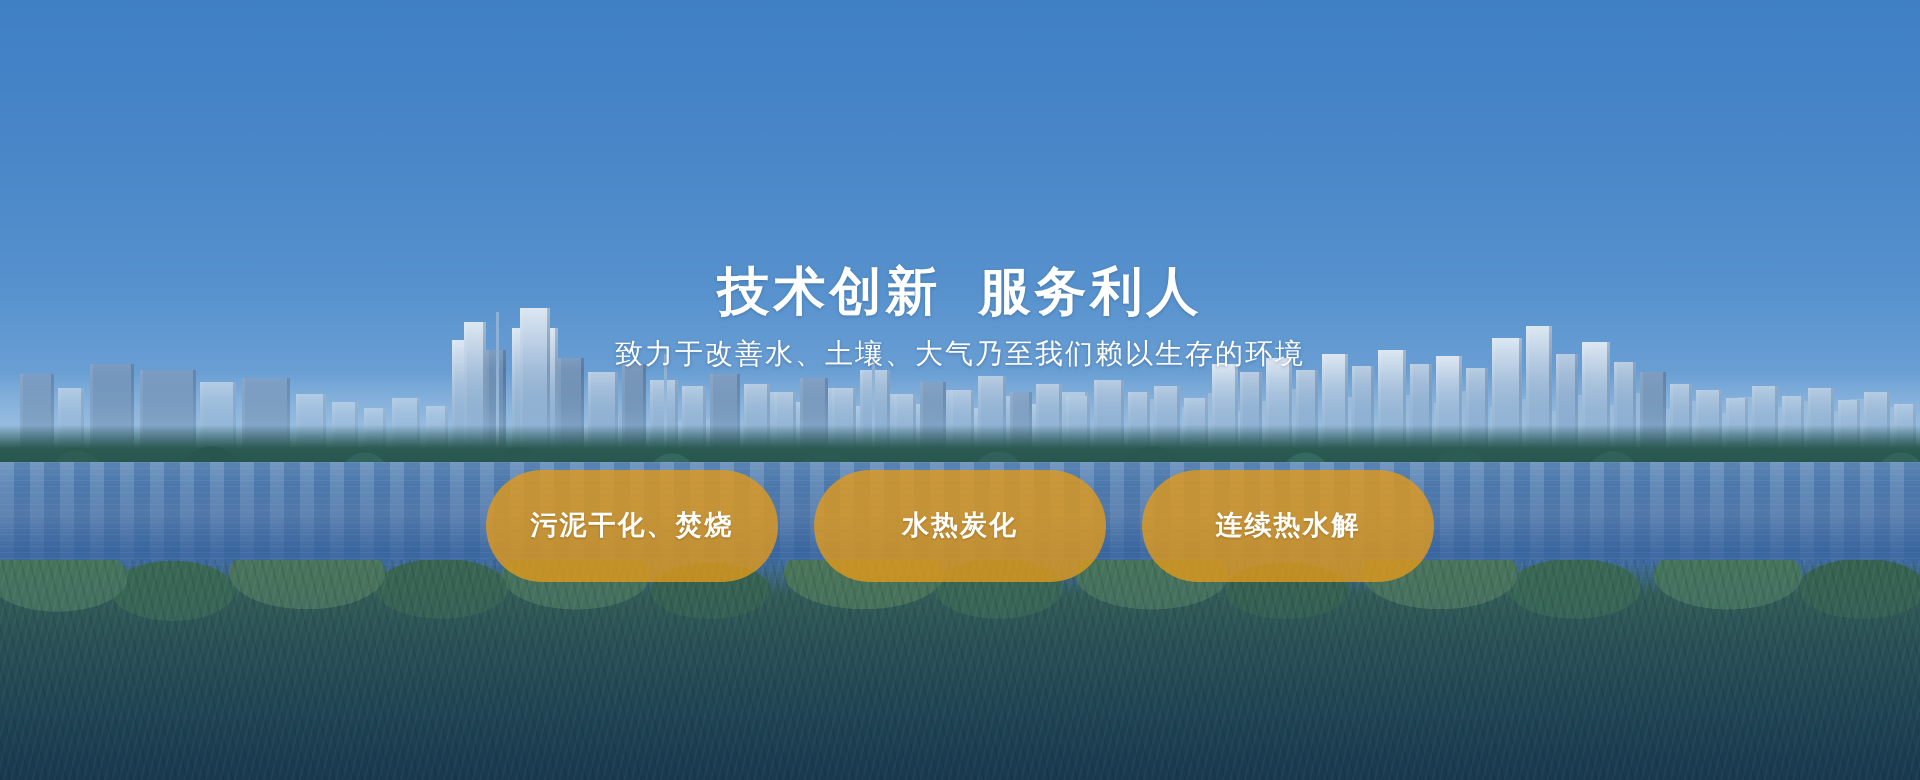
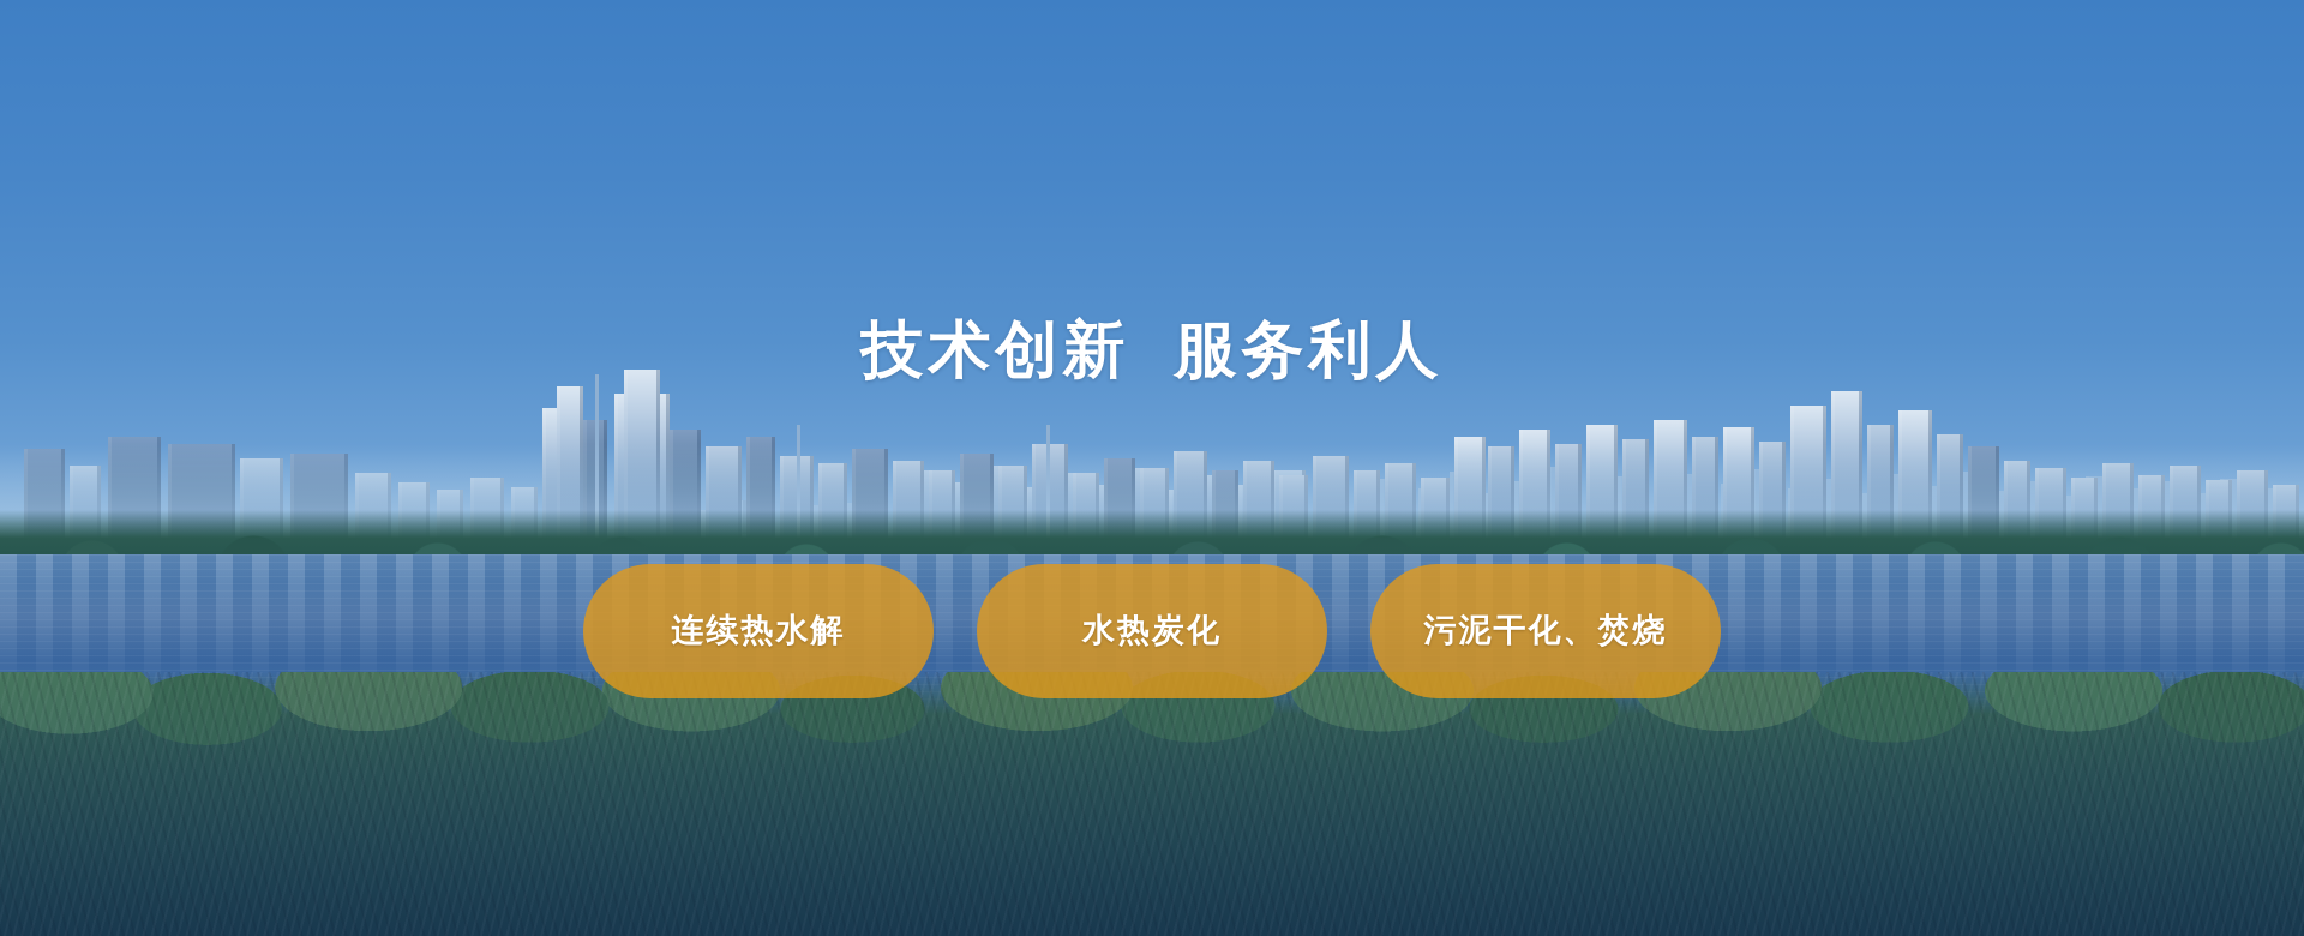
  技术创新 服务利人
- 致力于改善水、土壤、大气乃至我们赖以生存的环境
- 污泥干化、焚烧
+ 连续热水解
  水热炭化
- 连续热水解
+ 污泥干化、焚烧
